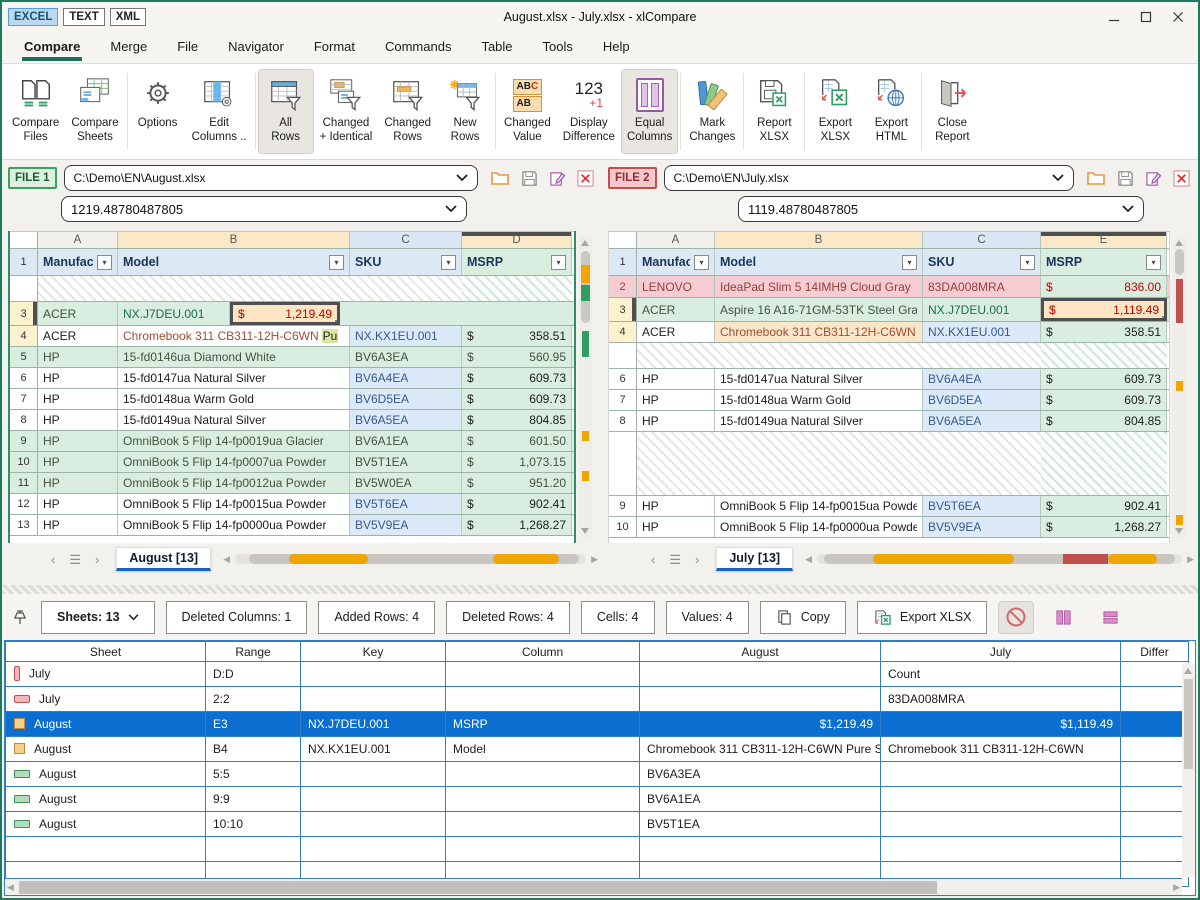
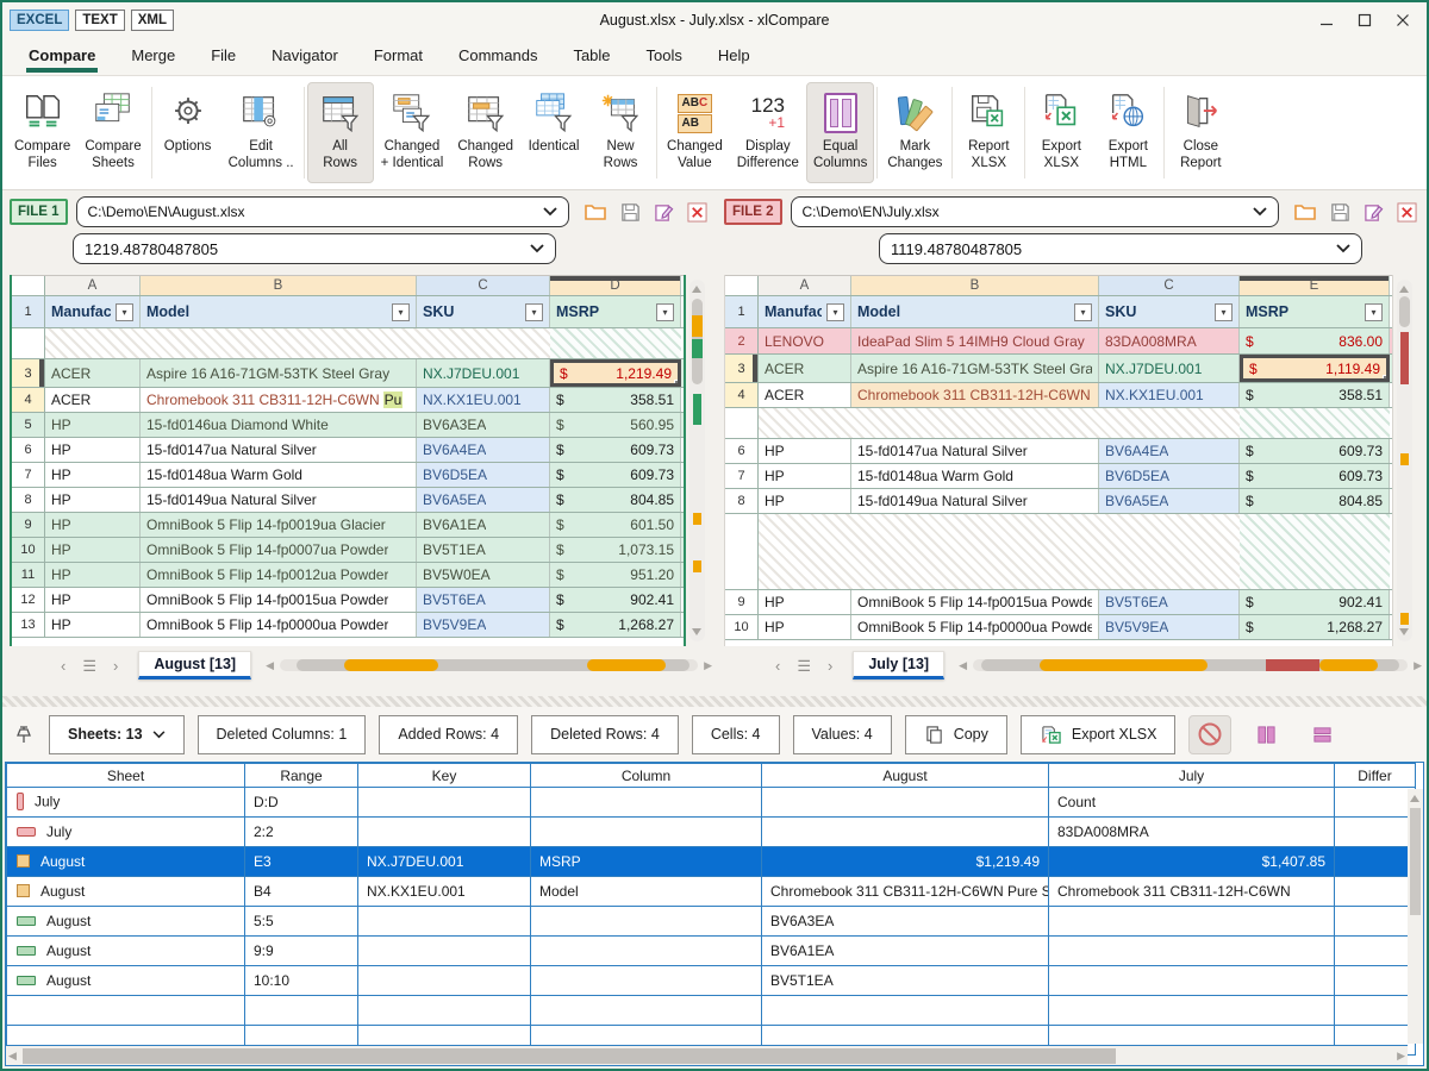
  EXCEL
  TEXT
  XML
  August.xlsx - July.xlsx - xlCompare
  Compare
  Merge
  File
  Navigator
  Format
  Commands
  Table
  Tools
  Help
  Compare
  Files
  Compare
  Sheets
  Options
  Edit
  Columns ..
  All
  Rows
  Changed
  + Identical
  Changed
  Rows
+ Identical
  New
  Rows
  ABC
  AB
  Changed
  Value
  123
  +1
  Display
  Difference
  Equal
  Columns
  Mark
  Changes
  Report
  XLSX
  Export
  XLSX
  Export
  HTML
  Close
  Report
  FILE 1
  C:\Demo\EN\August.xlsx
  FILE 2
  C:\Demo\EN\July.xlsx
  1219.48780487805
  1119.48780487805
  A
  B
  C
  D
  1
  Manufac
  ▾
  Model
  ▾
  SKU
  ▾
  MSRP
  ▾
  3
  ACER
+ Aspire 16 A16-71GM-53TK Steel Gray
  NX.J7DEU.001
  $
  1,219.49
  4
  ACER
  Chromebook 311 CB311-12H-C6WN
  Pu
  NX.KX1EU.001
  $
  358.51
  5
  HP
  15-fd0146ua Diamond White
  BV6A3EA
  $
  560.95
  6
  HP
  15-fd0147ua Natural Silver
  BV6A4EA
  $
  609.73
  7
  HP
  15-fd0148ua Warm Gold
  BV6D5EA
  $
  609.73
  8
  HP
  15-fd0149ua Natural Silver
  BV6A5EA
  $
  804.85
  9
  HP
  OmniBook 5 Flip 14-fp0019ua Glacier
  BV6A1EA
  $
  601.50
  10
  HP
  OmniBook 5 Flip 14-fp0007ua Powder
  BV5T1EA
  $
  1,073.15
  11
  HP
  OmniBook 5 Flip 14-fp0012ua Powder
  BV5W0EA
  $
  951.20
  12
  HP
  OmniBook 5 Flip 14-fp0015ua Powder
  BV5T6EA
  $
  902.41
  13
  HP
  OmniBook 5 Flip 14-fp0000ua Powder
  BV5V9EA
  $
  1,268.27
  A
  B
  C
  E
  1
  Manufac
  ▾
  Model
  ▾
  SKU
  ▾
  MSRP
  ▾
  2
  LENOVO
  IdeaPad Slim 5 14IMH9 Cloud Gray
  83DA008MRA
  $
  836.00
  3
  ACER
  Aspire 16 A16-71GM-53TK Steel Gra
  NX.J7DEU.001
  $
  1,119.49
  4
  ACER
  Chromebook 311 CB311-12H-C6WN
  NX.KX1EU.001
  $
  358.51
  6
  HP
  15-fd0147ua Natural Silver
  BV6A4EA
  $
  609.73
  7
  HP
  15-fd0148ua Warm Gold
  BV6D5EA
  $
  609.73
  8
  HP
  15-fd0149ua Natural Silver
  BV6A5EA
  $
  804.85
  9
  HP
  OmniBook 5 Flip 14-fp0015ua Powde
  BV5T6EA
  $
  902.41
  10
  HP
  OmniBook 5 Flip 14-fp0000ua Powde
  BV5V9EA
  $
  1,268.27
  ‹
  ☰
  ›
  August [13]
  ◀
  ▶
  ‹
  ☰
  ›
  July [13]
  ◀
  ▶
  Sheets: 13
  Deleted Columns: 1
  Added Rows: 4
  Deleted Rows: 4
  Cells: 4
  Values: 4
  Copy
  Export XLSX
  Sheet	Range	Key	Column	August	July	Differ
  July	D:D				Count
  July	2:2				83DA008MRA
- August	E3	NX.J7DEU.001	MSRP	$1,219.49	$1,119.49
+ August	E3	NX.J7DEU.001	MSRP	$1,219.49	$1,407.85
  August	B4	NX.KX1EU.001	Model	Chromebook 311 CB311-12H-C6WN Pure S	Chromebook 311 CB311-12H-C6WN
  August	5:5			BV6A3EA
  August	9:9			BV6A1EA
  August	10:10			BV5T1EA
  ◀
  ▶
